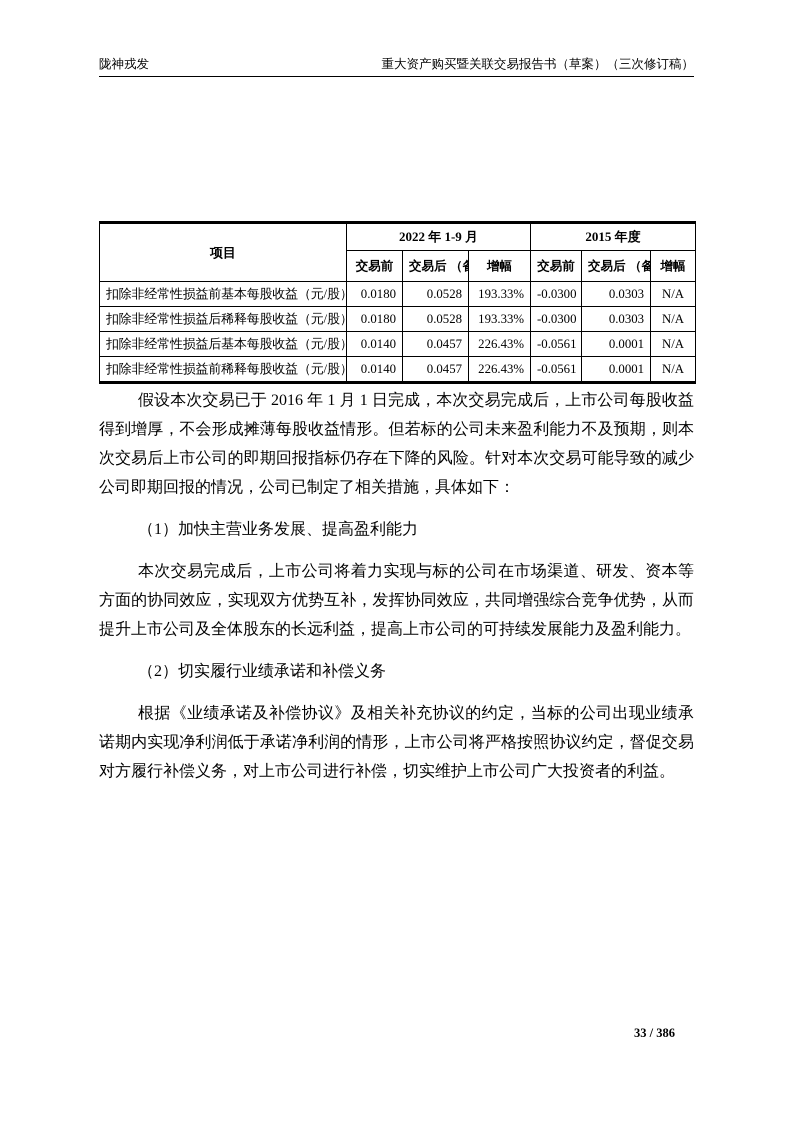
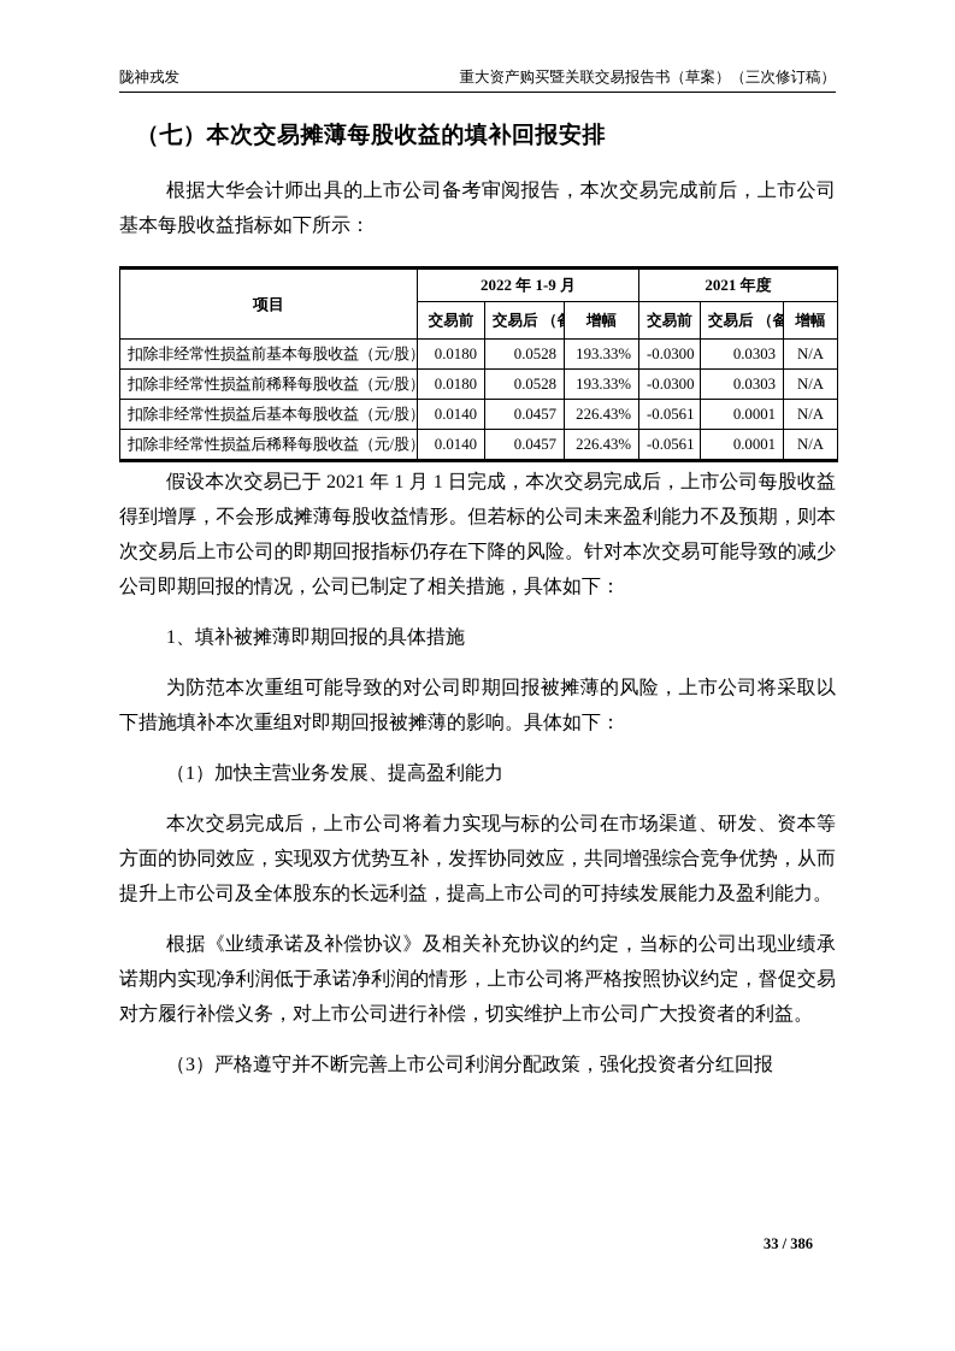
  陇神戎发
  重大资产购买暨关联交易报告书（草案）（三次修订稿）
+ （七）本次交易摊薄每股收益的填补回报安排
+ 根据大华会计师出具的上市公司备考审阅报告，本次交易完成前后，上市公司基本每股收益指标如下所示：
- 项目	2022 年 1-9 月	2015 年度
+ 项目	2022 年 1-9 月	2021 年度
  交易前	交易后 （	增幅	交易前	交易后 （备	增幅
  扣除非经常性损益前基本每股收益（元/股）	0.0180	0.0528	193.33%	-0.0300	0.0303	N/A
- 扣除非经常性损益后稀释每股收益（元/股）	0.0180	0.0528	193.33%	-0.0300	0.0303	N/A
+ 扣除非经常性损益前稀释每股收益（元/股）	0.0180	0.0528	193.33%	-0.0300	0.0303	N/A
  扣除非经常性损益后基本每股收益（元/股）	0.0140	0.0457	226.43%	-0.0561	0.0001	N/A
- 扣除非经常性损益前稀释每股收益（元/股）	0.0140	0.0457	226.43%	-0.0561	0.0001	N/A
+ 扣除非经常性损益后稀释每股收益（元/股）	0.0140	0.0457	226.43%	-0.0561	0.0001	N/A
- 假设本次交易已于 2016 年 1 月 1 日完成，本次交易完成后，上市公司每股收益得到增厚，不会形成摊薄每股收益情形。但若标的公司未来盈利能力不及预期，则本次交易后上市公司的即期回报指标仍存在下降的风险。针对本次交易可能导致的减少公司即期回报的情况，公司已制定了相关措施，具体如下：
+ 假设本次交易已于 2021 年 1 月 1 日完成，本次交易完成后，上市公司每股收益得到增厚，不会形成摊薄每股收益情形。但若标的公司未来盈利能力不及预期，则本次交易后上市公司的即期回报指标仍存在下降的风险。针对本次交易可能导致的减少公司即期回报的情况，公司已制定了相关措施，具体如下：
+ 1、填补被摊薄即期回报的具体措施
+ 为防范本次重组可能导致的对公司即期回报被摊薄的风险，上市公司将采取以下措施填补本次重组对即期回报被摊薄的影响。具体如下：
  （1）加快主营业务发展、提高盈利能力
  本次交易完成后，上市公司将着力实现与标的公司在市场渠道、研发、资本等方面的协同效应，实现双方优势互补，发挥协同效应，共同增强综合竞争优势，从而提升上市公司及全体股东的长远利益，提高上市公司的可持续发展能力及盈利能力。
- （2）切实履行业绩承诺和补偿义务
  根据《业绩承诺及补偿协议》及相关补充协议的约定，当标的公司出现业绩承诺期内实现净利润低于承诺净利润的情形，上市公司将严格按照协议约定，督促交易对方履行补偿义务，对上市公司进行补偿，切实维护上市公司广大投资者的利益。
+ （3）严格遵守并不断完善上市公司利润分配政策，强化投资者分红回报
  33 / 386
